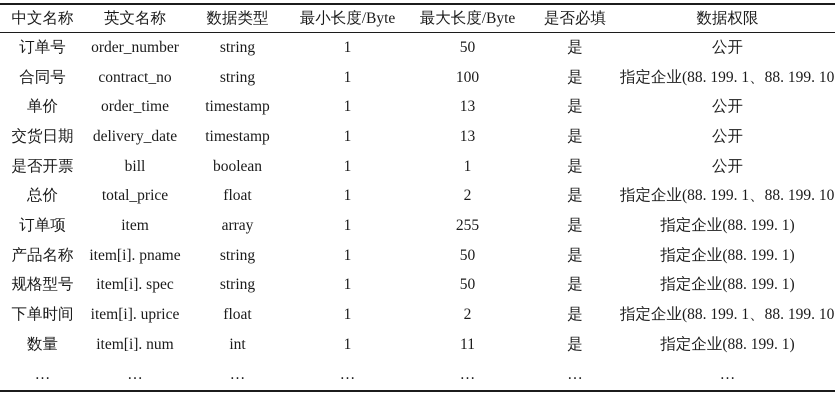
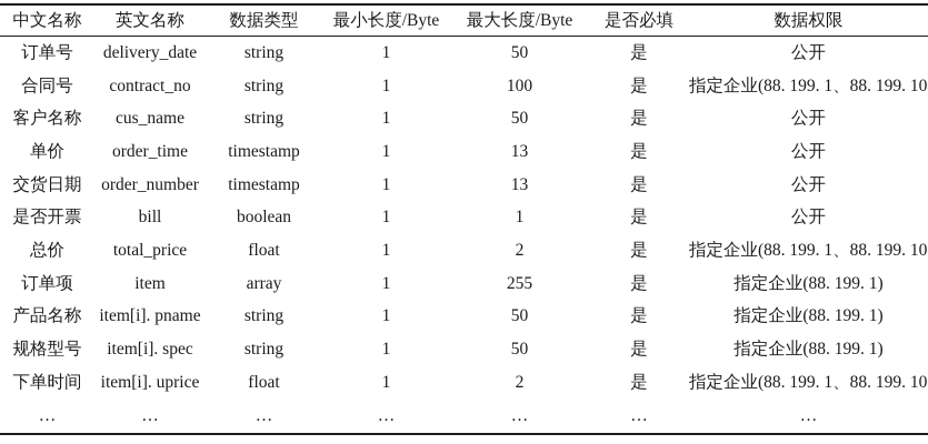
  中文名称	英文名称	数据类型	最小长度/Byte	最大长度/Byte	是否必填	数据权限
- 订单号	order_number	string	1	50	是	公开
+ 订单号	delivery_date	string	1	50	是	公开
  合同号	contract_no	string	1	100	是	指定企业(88. 199. 1、88. 199. 10
+ 客户名称	cus_name	string	1	50	是	公开
  单价	order_time	timestamp	1	13	是	公开
- 交货日期	delivery_date	timestamp	1	13	是	公开
+ 交货日期	order_number	timestamp	1	13	是	公开
  是否开票	bill	boolean	1	1	是	公开
  总价	total_price	float	1	2	是	指定企业(88. 199. 1、88. 199. 10
  订单项	item	array	1	255	是	指定企业(88. 199. 1)
  产品名称	item[i]. pname	string	1	50	是	指定企业(88. 199. 1)
  规格型号	item[i]. spec	string	1	50	是	指定企业(88. 199. 1)
  下单时间	item[i]. uprice	float	1	2	是	指定企业(88. 199. 1、88. 199. 10
- 数量	item[i]. num	int	1	11	是	指定企业(88. 199. 1)
  …	…	…	…	…	…	…
